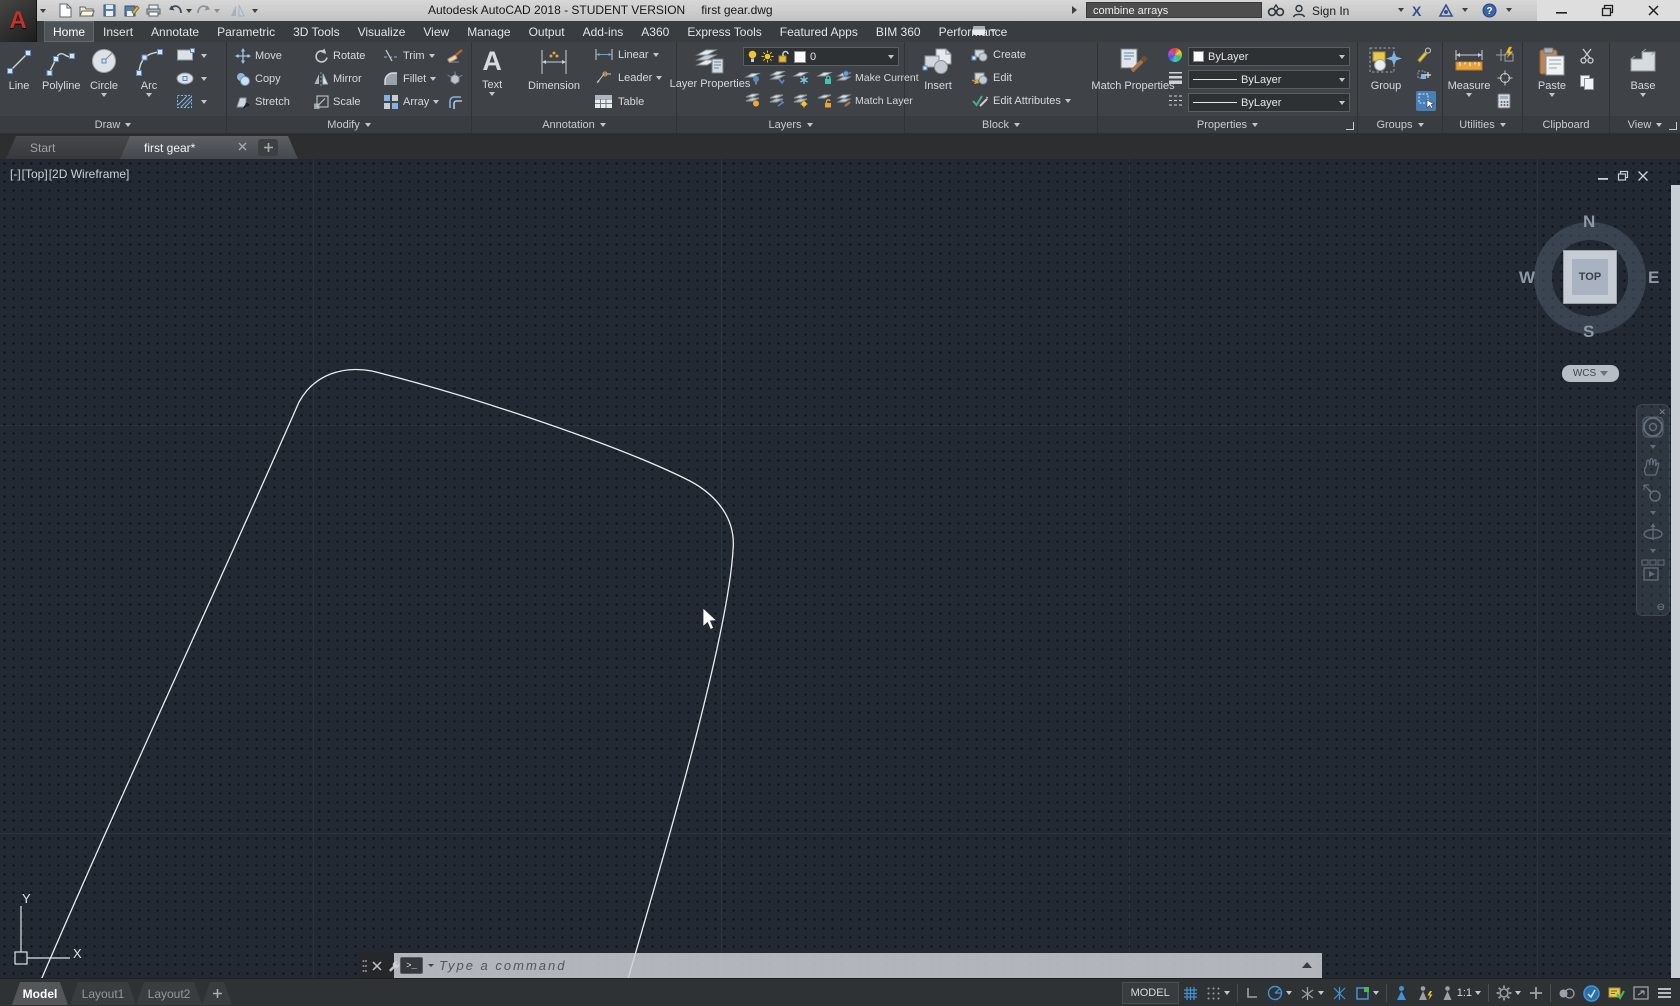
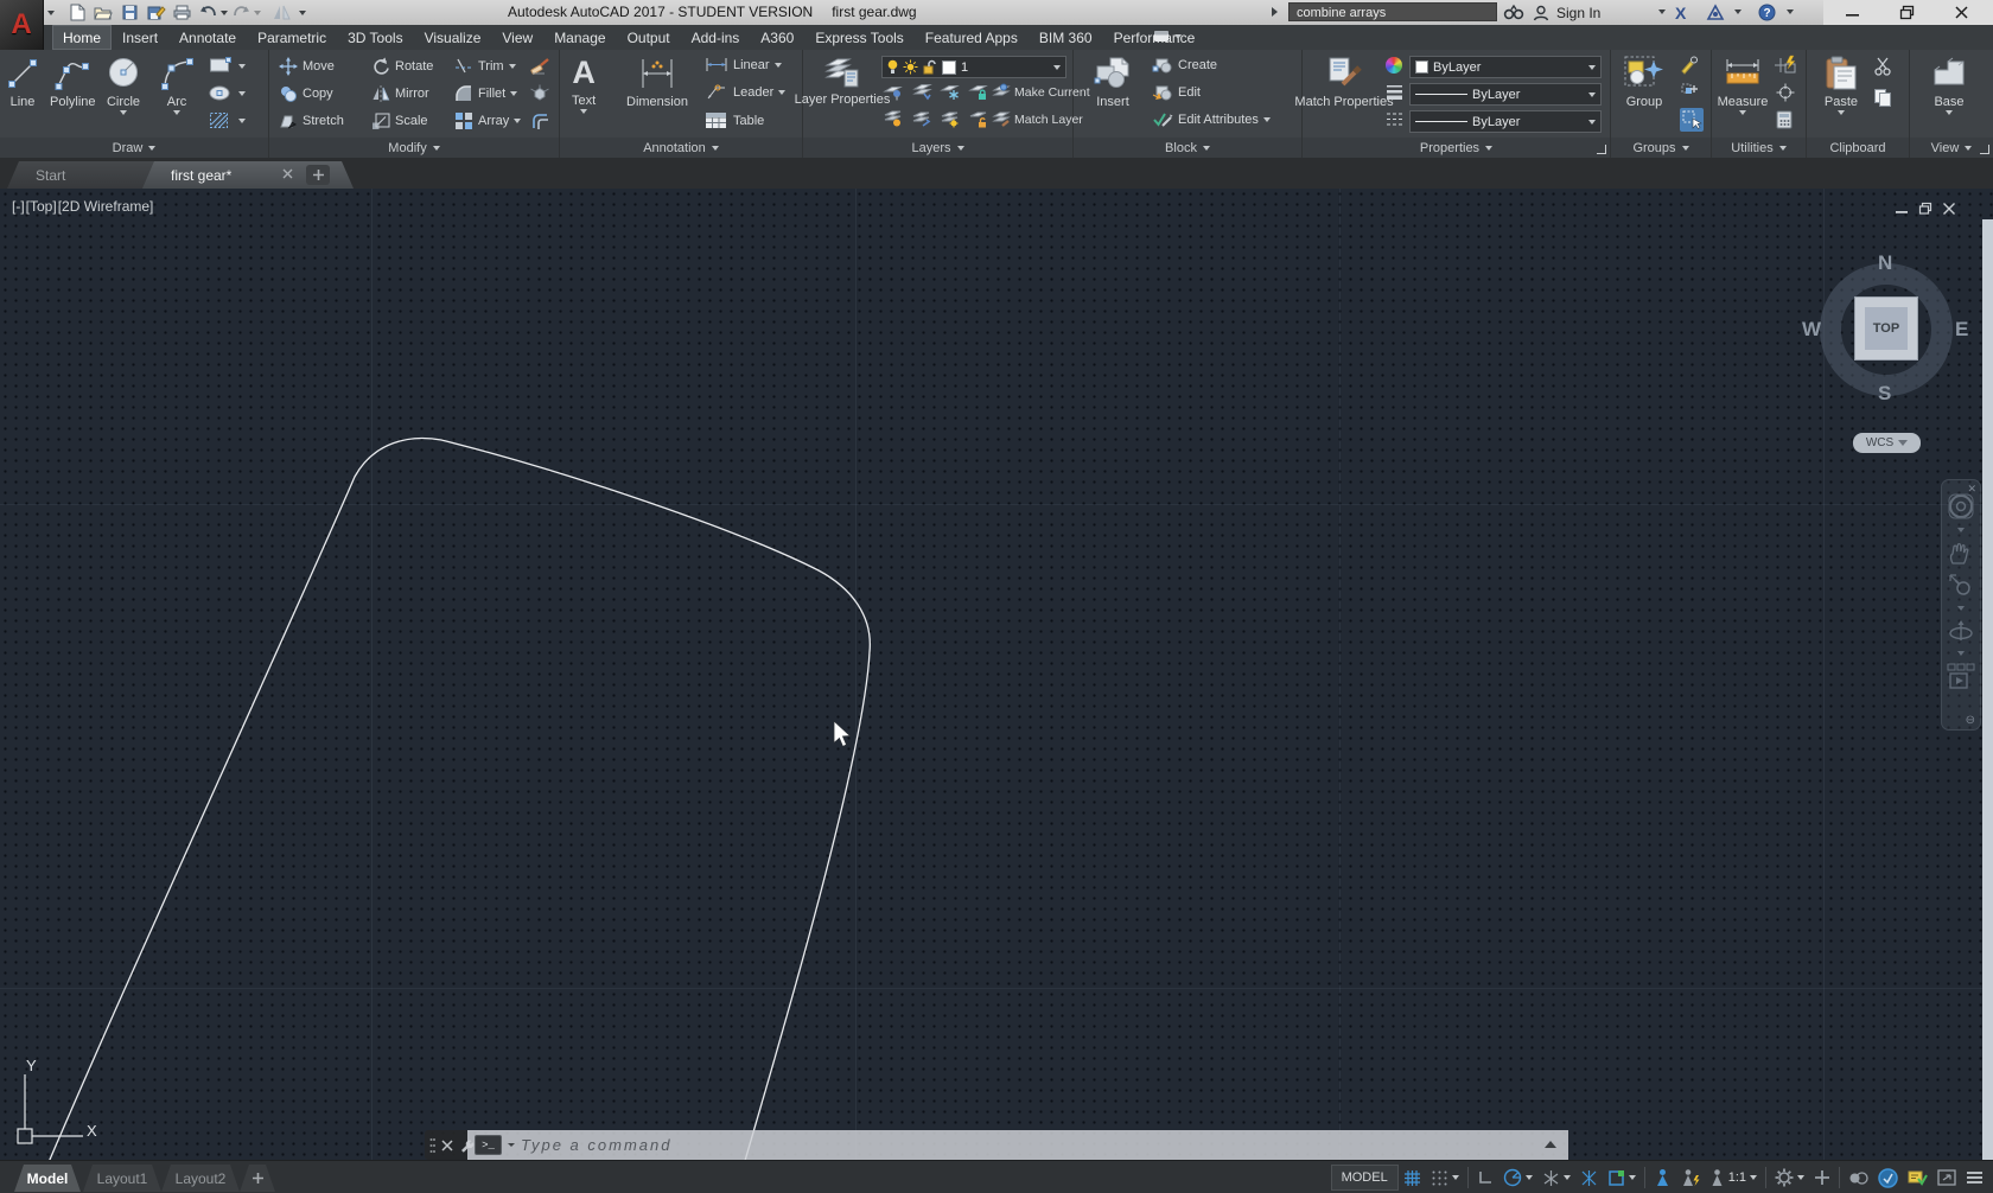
- Autodesk AutoCAD 2018 - STUDENT VERSION
+ Autodesk AutoCAD 2017 - STUDENT VERSION
  first gear.dwg
  combine arrays
  Sign In
  X
  ?
  A
  Home
  Insert
  Annotate
  Parametric
  3D Tools
  Visualize
  View
  Manage
  Output
  Add-ins
  A360
  Express Tools
  Featured Apps
  BIM 360
  Perfornce
  Line
  Polyline
  Circle
  Arc
  Draw
  Move
  Copy
  Stretch
  Rotate
  Mirror
  Scale
  Trim
  Fillet
  Array
  Modify
  A
  Text
  Dimension
  Linear
  Leader
  Table
  Annotation
  Layer Properties
- 0
+ 1
  Make Current
  Match Layer
  Layers
  Insert
  Create
  Edit
  Edit Attributes
  Block
  Match Properties
  ByLayer
  ByLayer
  ByLayer
  Properties
  Group
  Groups
  Measure
  Utilities
  Paste
  Clipboard
  Base
  View
  Start
  first gear*
  X
  Y
  [-]
  [Top]
  [2D Wireframe]
  N
  W
  E
  S
  TOP
  WCS
  ✕
  ⊖
  >_
  Type a command
  Model
  Layout1
  Layout2
  MODEL
  1:1
